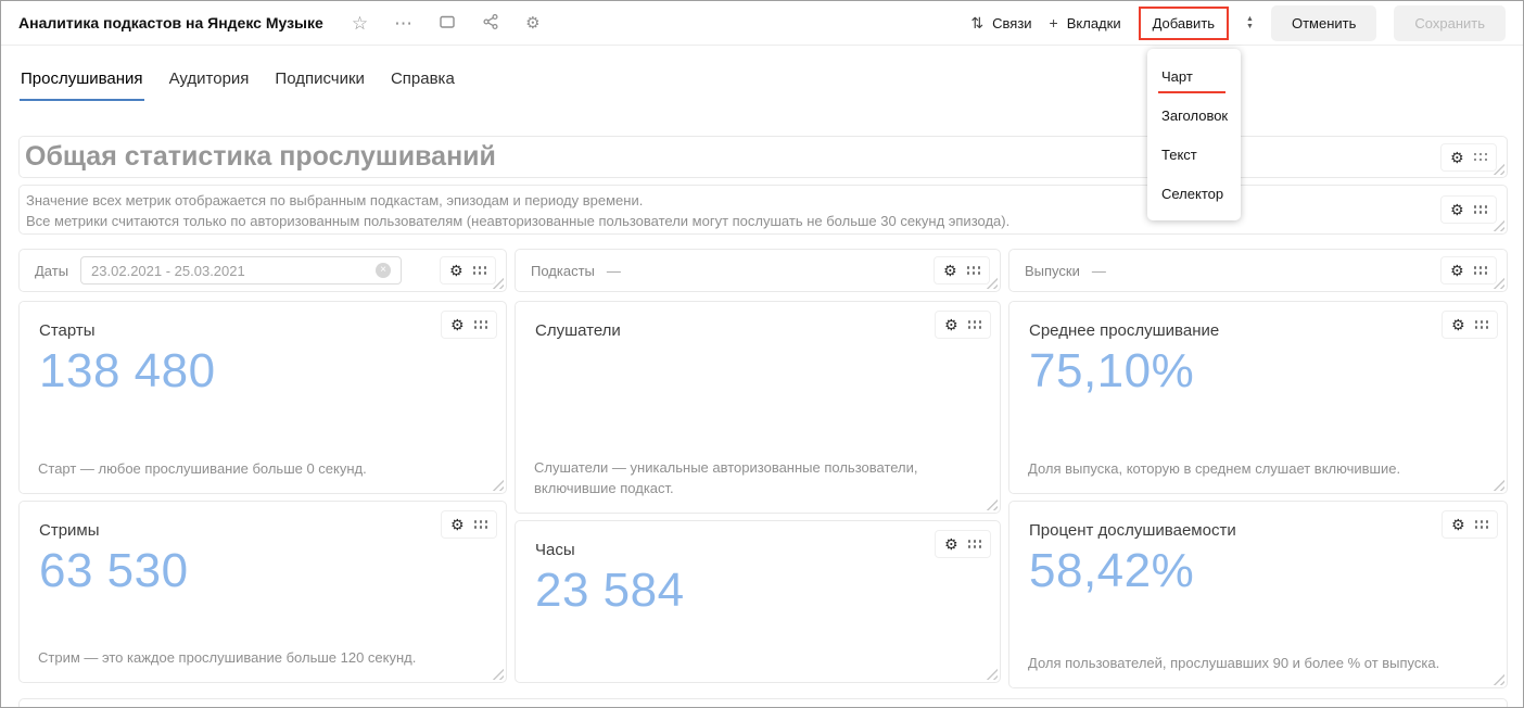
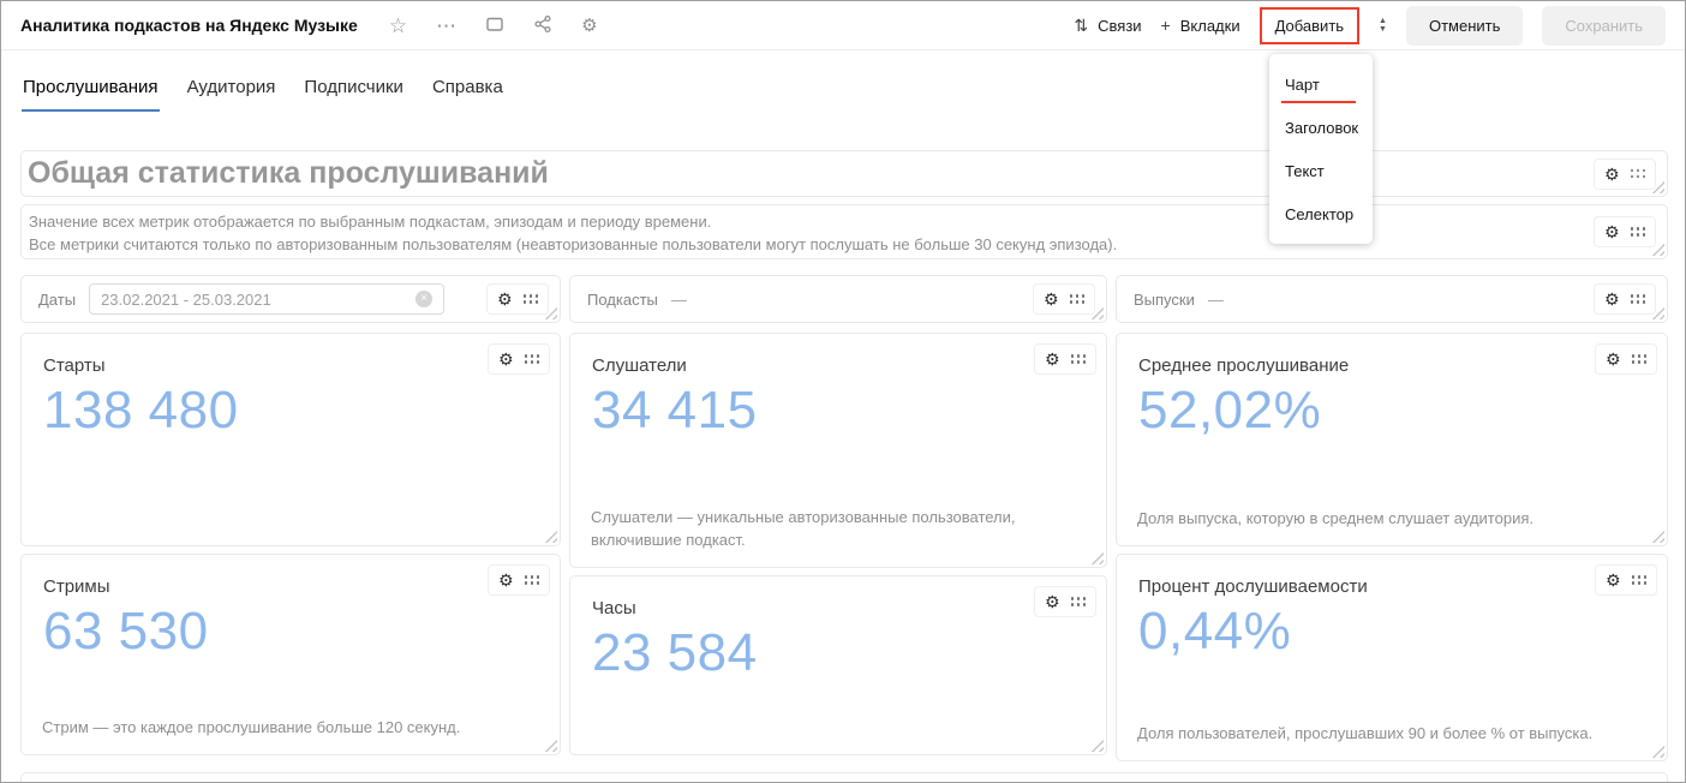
  Аналитика подкастов на Яндекс Музыке
  ☆
  ⋯
  ⚙
  ⇅
  Связи
  +
  Вкладки
  Добавить
  Отменить
  Сохранить
  Чарт
  Заголовок
  Текст
  Селектор
  Прослушивания
  Аудитория
  Подписчики
  Справка
  Общая статистика прослушиваний
  ⚙
  Значение всех метрик отображается по выбранным подкастам, эпизодам и периоду времени.
  Все метрики считаются только по авторизованным пользователям (неавторизованные пользователи могут послушать не больше 30 секунд эпизода).
  ⚙
  Даты
  23.02.2021 - 25.03.2021
  ×
  ⚙
  Подкасты
  —
  ⚙
  Выпуски
  —
  ⚙
  ⚙
  Старты
  138 480
- Старт — любое прослушивание больше 0 секунд.
  ⚙
  Слушатели
+ 34 415
  Слушатели — уникальные авторизованные пользователи, включившие подкаст.
  ⚙
  Среднее прослушивание
- 75,10%
+ 52,02%
- Доля выпуска, которую в среднем слушает включившие.
+ Доля выпуска, которую в среднем слушает аудитория.
  ⚙
  Стримы
  63 530
  Стрим — это каждое прослушивание больше 120 секунд.
  ⚙
  Часы
  23 584
  ⚙
  Процент дослушиваемости
- 58,42%
+ 0,44%
  Доля пользователей, прослушавших 90 и более % от выпуска.
